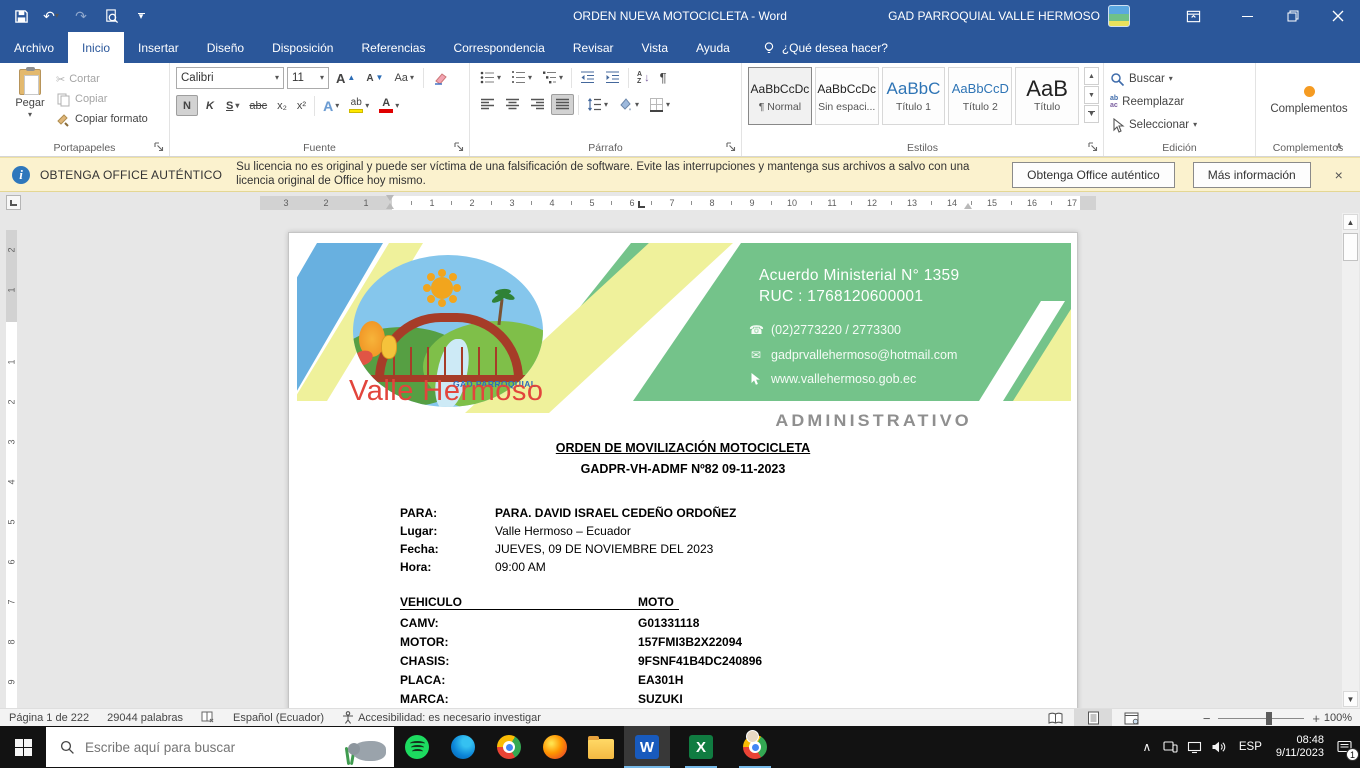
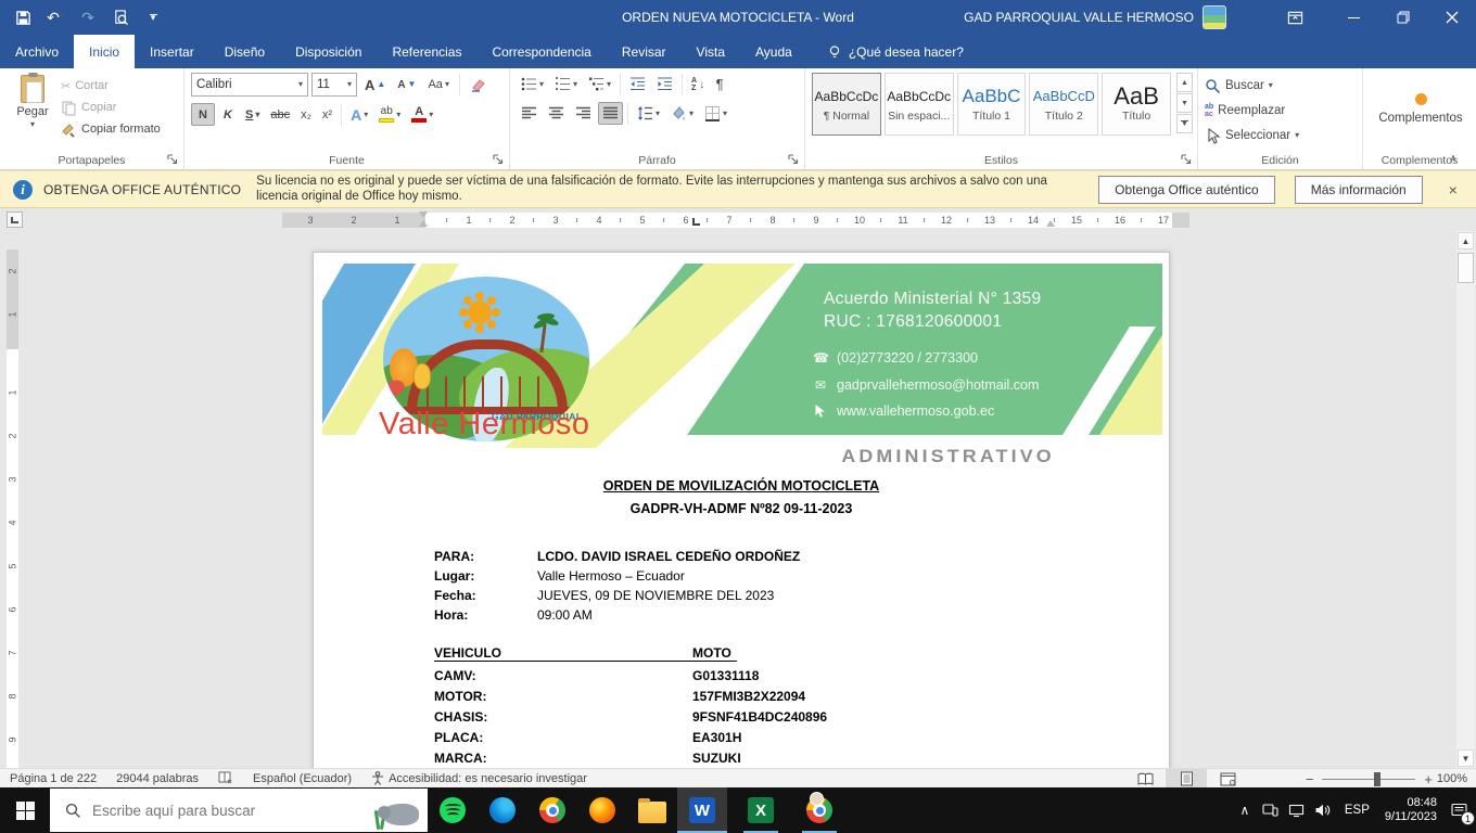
  ↶
  ▾
  ↷
  ▾
  ORDEN NUEVA MOTOCICLETA - Word
  GAD PARROQUIAL VALLE HERMOSO
  Archivo
  Inicio
  Insertar
  Diseño
  Disposición
  Referencias
  Correspondencia
  Revisar
  Vista
  Ayuda
  ¿Qué desea hacer?
  Pegar
  ▾
  ✂
  Cortar
  Copiar
  Copiar formato
  Portapapeles
  Calibri
  ▾
  11
  ▾
  A
  ▲
  A
  ▼
  Aa
  ▾
  N
  K
  S
  ▾
  abc
  x₂
  x²
  A
  ▾
  ab
  ▾
  A
  ▾
  Fuente
  ▾
  ▾
  ▾
  ↓
  ¶
  ▾
  ▾
  ▾
  Párrafo
  AaBbCcDc
  ¶ Normal
  AaBbCcDc
  Sin espaci...
  AaBbC
  Título 1
  AaBbCcD
  Título 2
  AaB
  Título
  Estilos
  Buscar
  ▾
  Reemplazar
  Seleccionar
  ▾
  Edición
  Complementos
  Complementos
  ∧
  i
  OBTENGA OFFICE AUTÉNTICO
- Su licencia no es original y puede ser víctima de una falsificación de software. Evite las interrupciones y mantenga sus archivos a salvo con una licencia original de Office hoy mismo.
+ Su licencia no es original y puede ser víctima de una falsificación de formato. Evite las interrupciones y mantenga sus archivos a salvo con una licencia original de Office hoy mismo.
  Obtenga Office auténtico
  Más información
  ×
  3
  2
  1
  1
  2
  3
  4
  5
  6
  7
  8
  9
  10
  11
  12
  13
  14
  15
  16
  17
  GAD PARROQUIAL
  Valle Hermoso
  Acuerdo Ministerial N° 1359
  RUC : 1768120600001
  ☎
  (02)2773220 / 2773300
  ✉
  gadprvallehermoso@hotmail.com
  www.vallehermoso.gob.ec
  ADMINISTRATIVO
  ORDEN DE MOVILIZACIÓN MOTOCICLETA
  GADPR-VH-ADMF Nº82 09-11-2023
  PARA:
- PARA. DAVID ISRAEL CEDEÑO ORDOÑEZ
+ LCDO. DAVID ISRAEL CEDEÑO ORDOÑEZ
  Lugar:
  Valle Hermoso – Ecuador
  Fecha:
  JUEVES, 09 DE NOVIEMBRE DEL 2023
  Hora:
  09:00 AM
  VEHICULO
  MOTO
  CAMV:
  G01331118
  MOTOR:
  157FMI3B2X22094
  CHASIS:
  9FSNF41B4DC240896
  PLACA:
  EA301H
  MARCA:
  SUZUKI
  ▲
  ▼
  Página 1 de 222
  29044 palabras
  Español (Ecuador)
  Accesibilidad: es necesario investigar
  −
  +
  100%
  Escribe aquí para buscar
  W
  X
  ∧
  ESP
  08:48
  9/11/2023
  1
